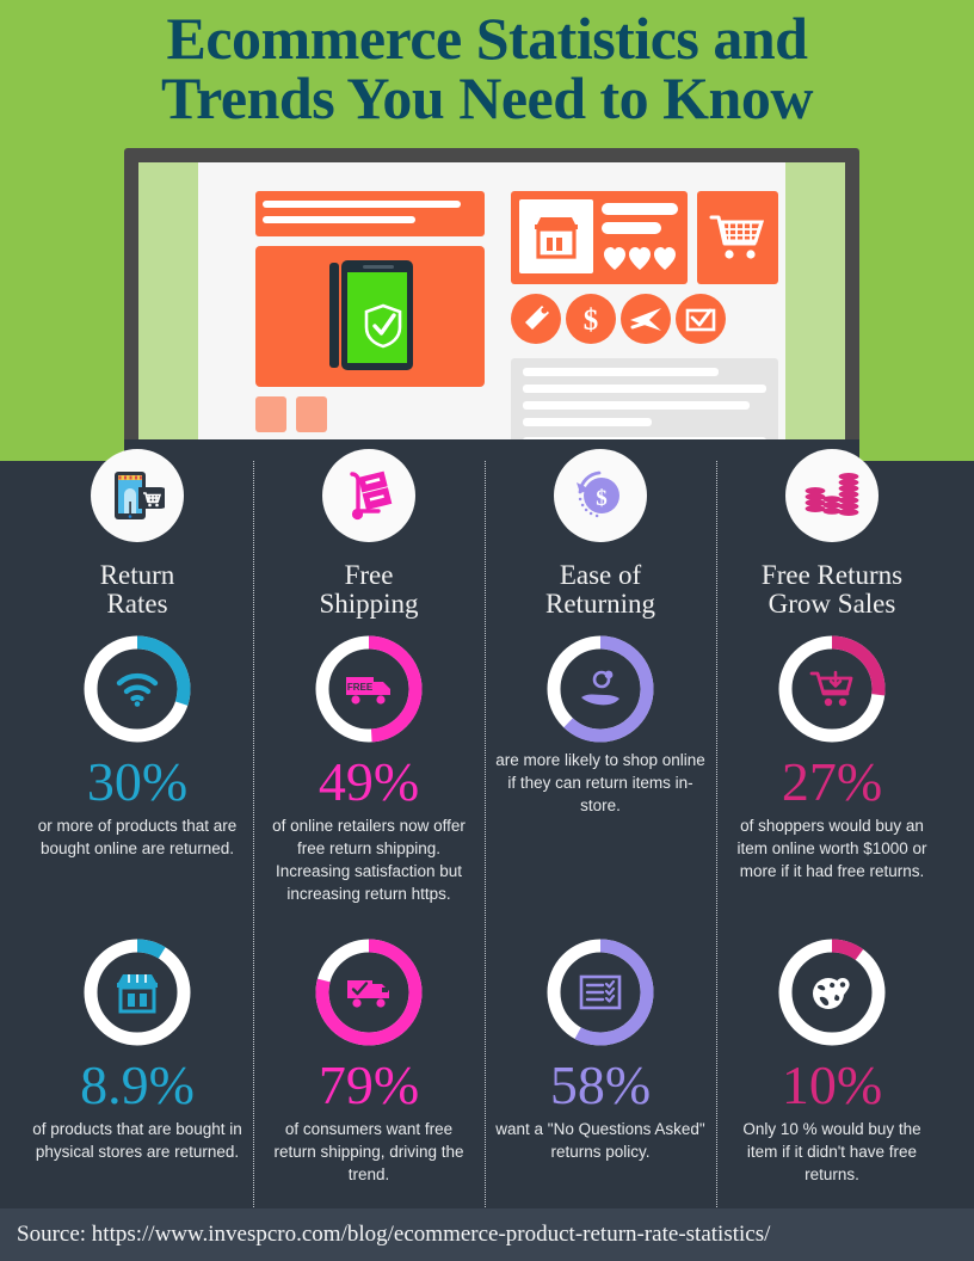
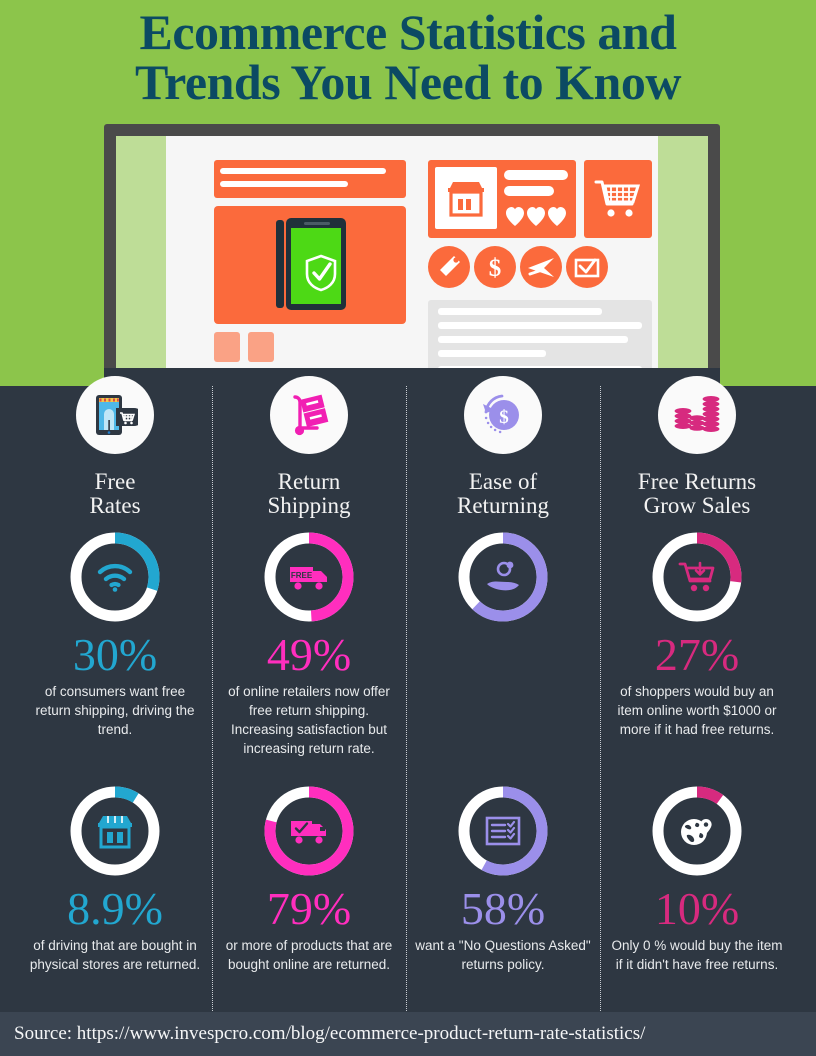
  Ecommerce Statistics and
  Trends You Need to Know
  $
- Return
+ Free
  Rates
  30%
- or more of products that are bought online are returned.
+ of consumers want free return shipping, driving the trend.
  8.9%
- of products that are bought in physical stores are returned.
+ of driving that are bought in physical stores are returned.
- Free
+ Return
  Shipping
  FREE
  49%
- of online retailers now offer free return shipping. Increasing satisfaction but increasing return https.
+ of online retailers now offer free return shipping. Increasing satisfaction but increasing return rate.
  79%
- of consumers want free return shipping, driving the trend.
+ or more of products that are bought online are returned.
  $
  Ease of
  Returning
- are more likely to shop online if they can return items in-store.
  58%
  want a "No Questions Asked" returns policy.
  Free Returns
  Grow Sales
  27%
  of shoppers would buy an item online worth $1000 or more if it had free returns.
  10%
- Only 10 % would buy the item if it didn't have free returns.
+ Only 0 % would buy the item if it didn't have free returns.
  Source: https://www.invespcro.com/blog/ecommerce-product-return-rate-statistics/
